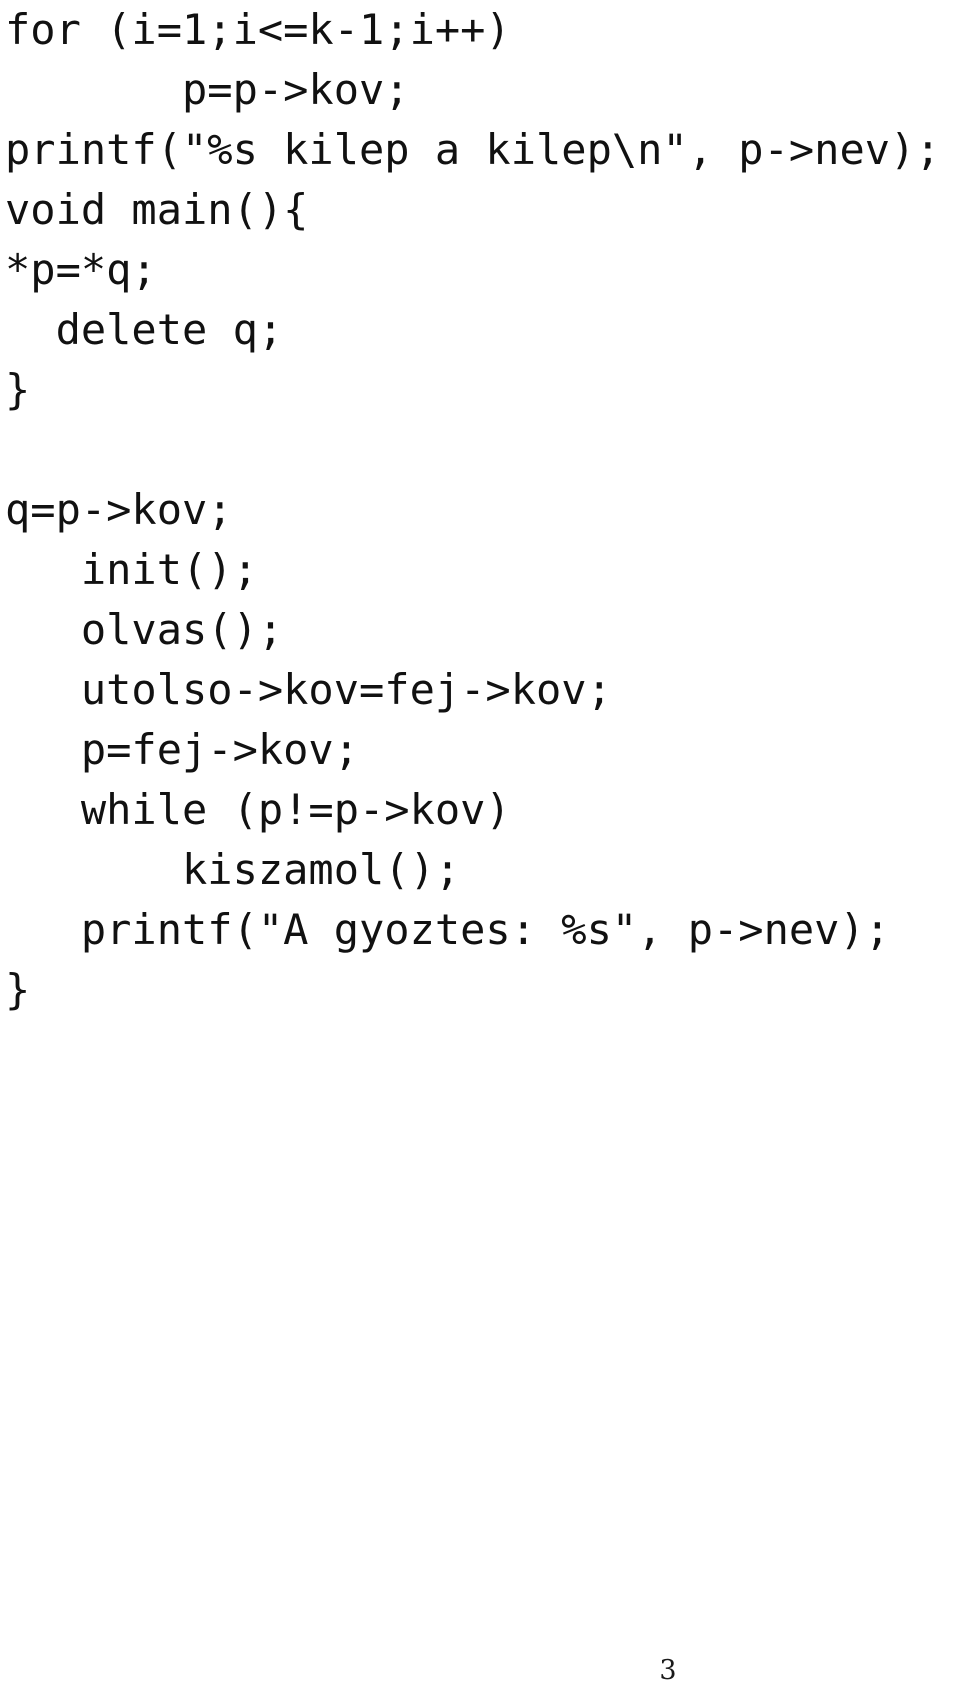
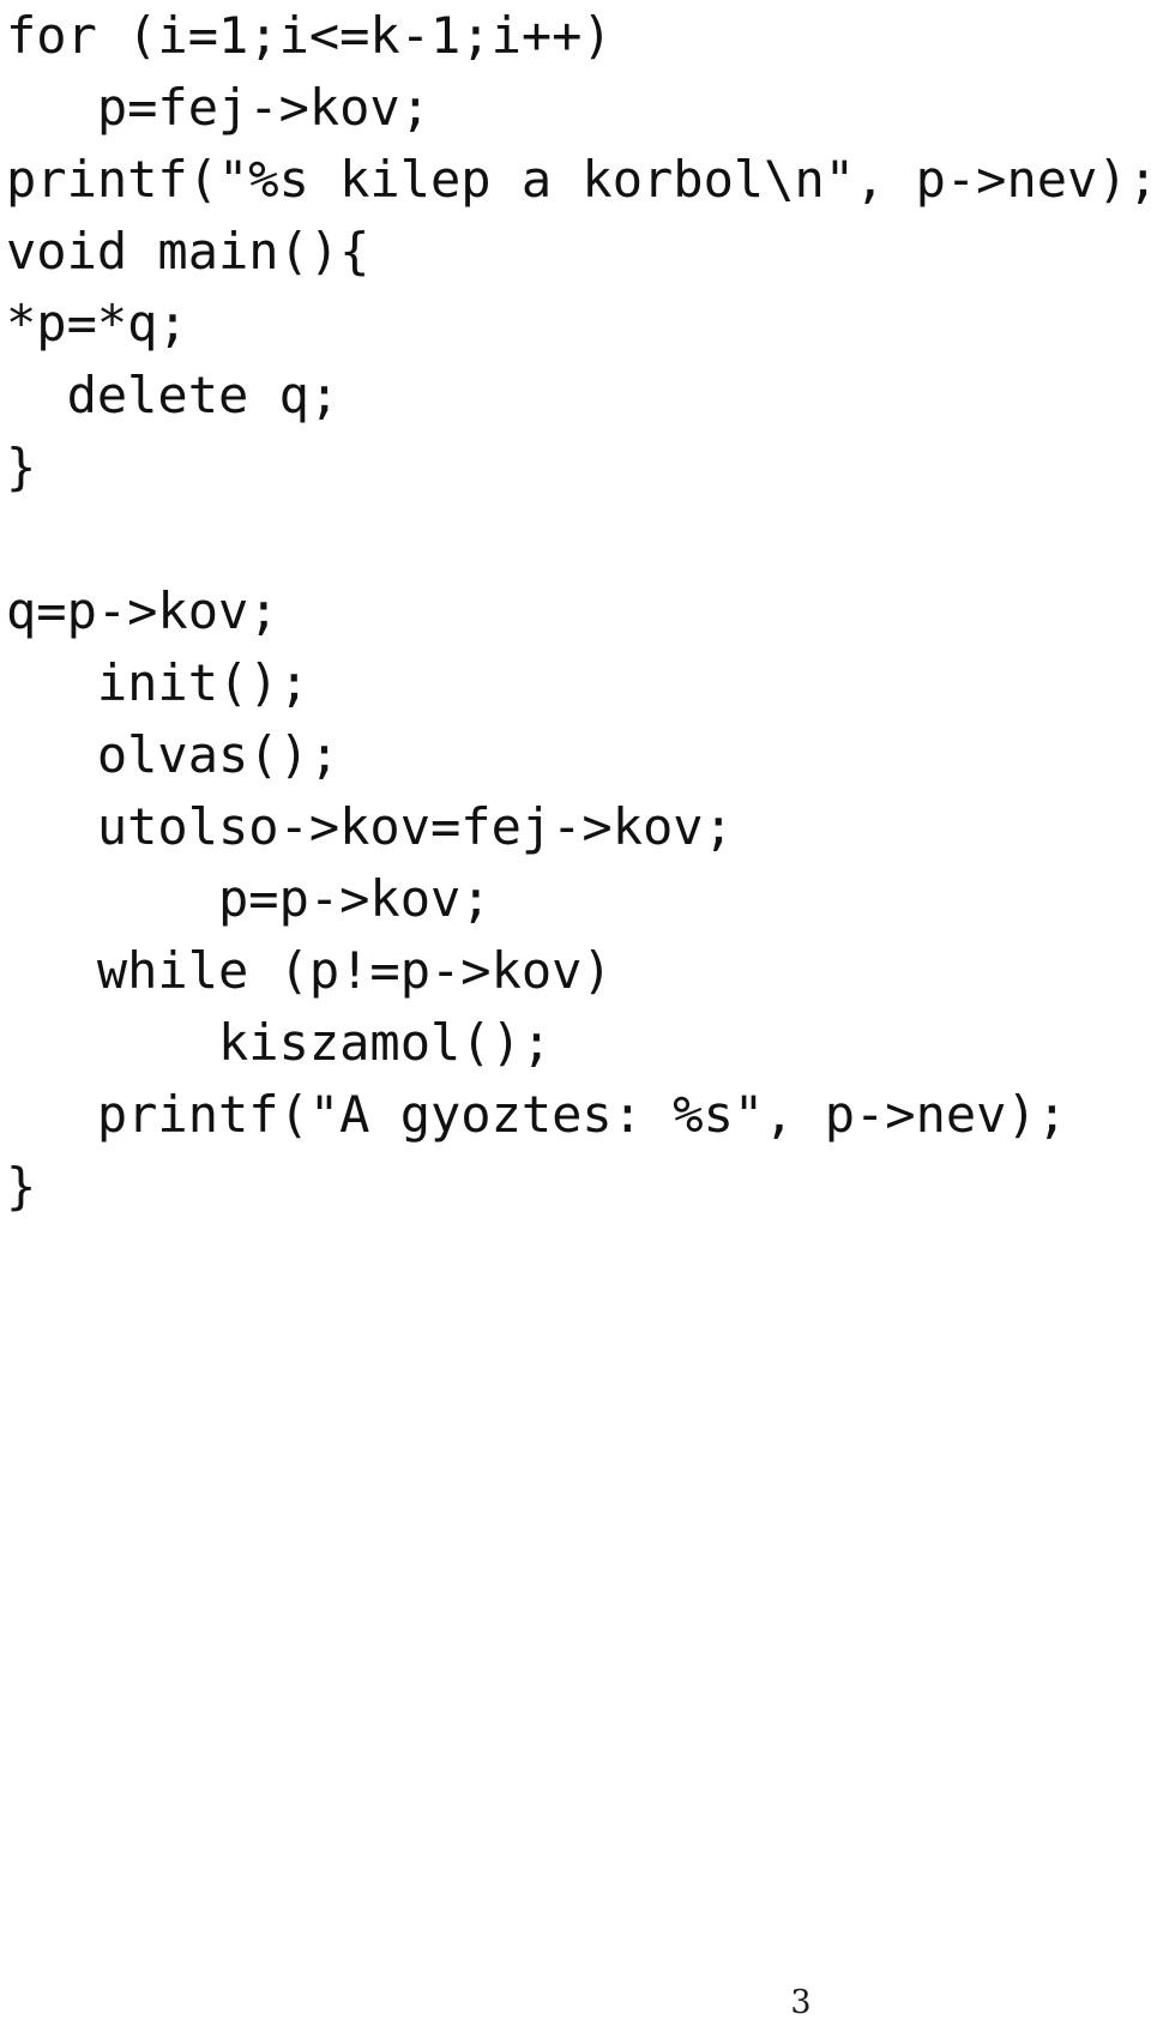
  for (i=1;i<=k-1;i++)
- p=p->kov;
+ p=fej->kov;
- printf("%s kilep a kilep\n", p->nev);
+ printf("%s kilep a korbol\n", p->nev);
  void main(){
  *p=*q;
  delete q;
  }
  q=p->kov;
  init();
  olvas();
  utolso->kov=fej->kov;
- p=fej->kov;
+ p=p->kov;
  while (p!=p->kov)
  kiszamol();
  printf("A gyoztes: %s", p->nev);
  }
  3
